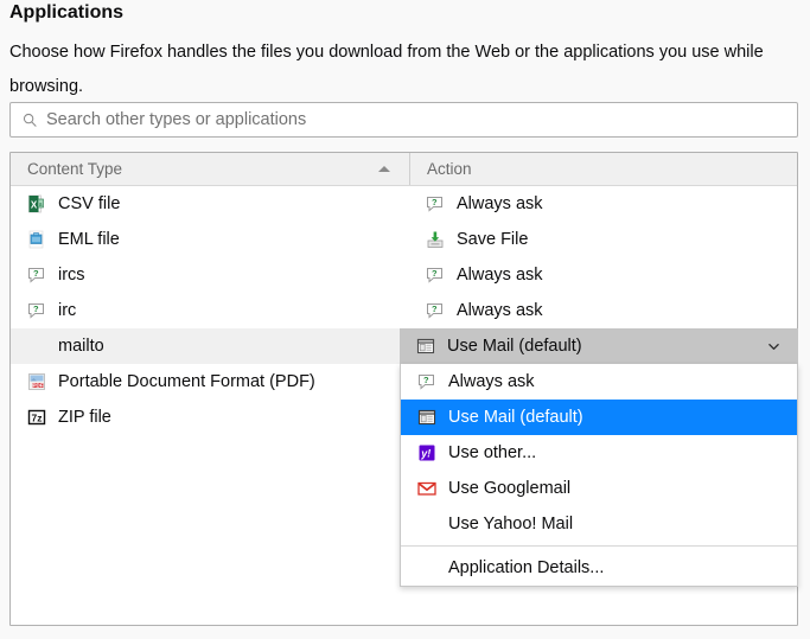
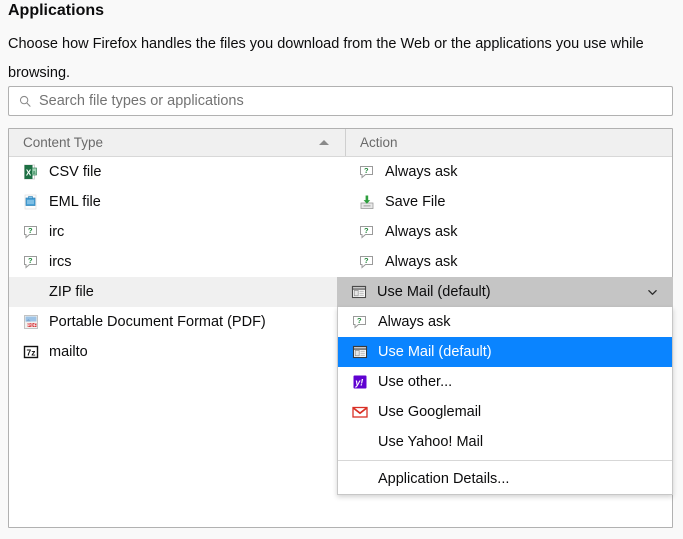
  Applications
  Choose how Firefox handles the files you download from the Web or the applications you use while browsing.
- Search other types or applications
+ Search file types or applications
  Content Type
  Action
  X
  CSV file
  ?
  Always ask
  EML file
  Save File
  ?
- ircs
+ irc
  ?
  Always ask
  ?
- irc
+ ircs
  ?
  Always ask
- mailto
+ ZIP file
  Portable Document Format (PDF)
  7z
- ZIP file
+ mailto
  Use Mail (default)
  ?
  Always ask
  Use Mail (default)
  y!
  Use other...
  Use Googlemail
  Use Yahoo! Mail
  Application Details...
